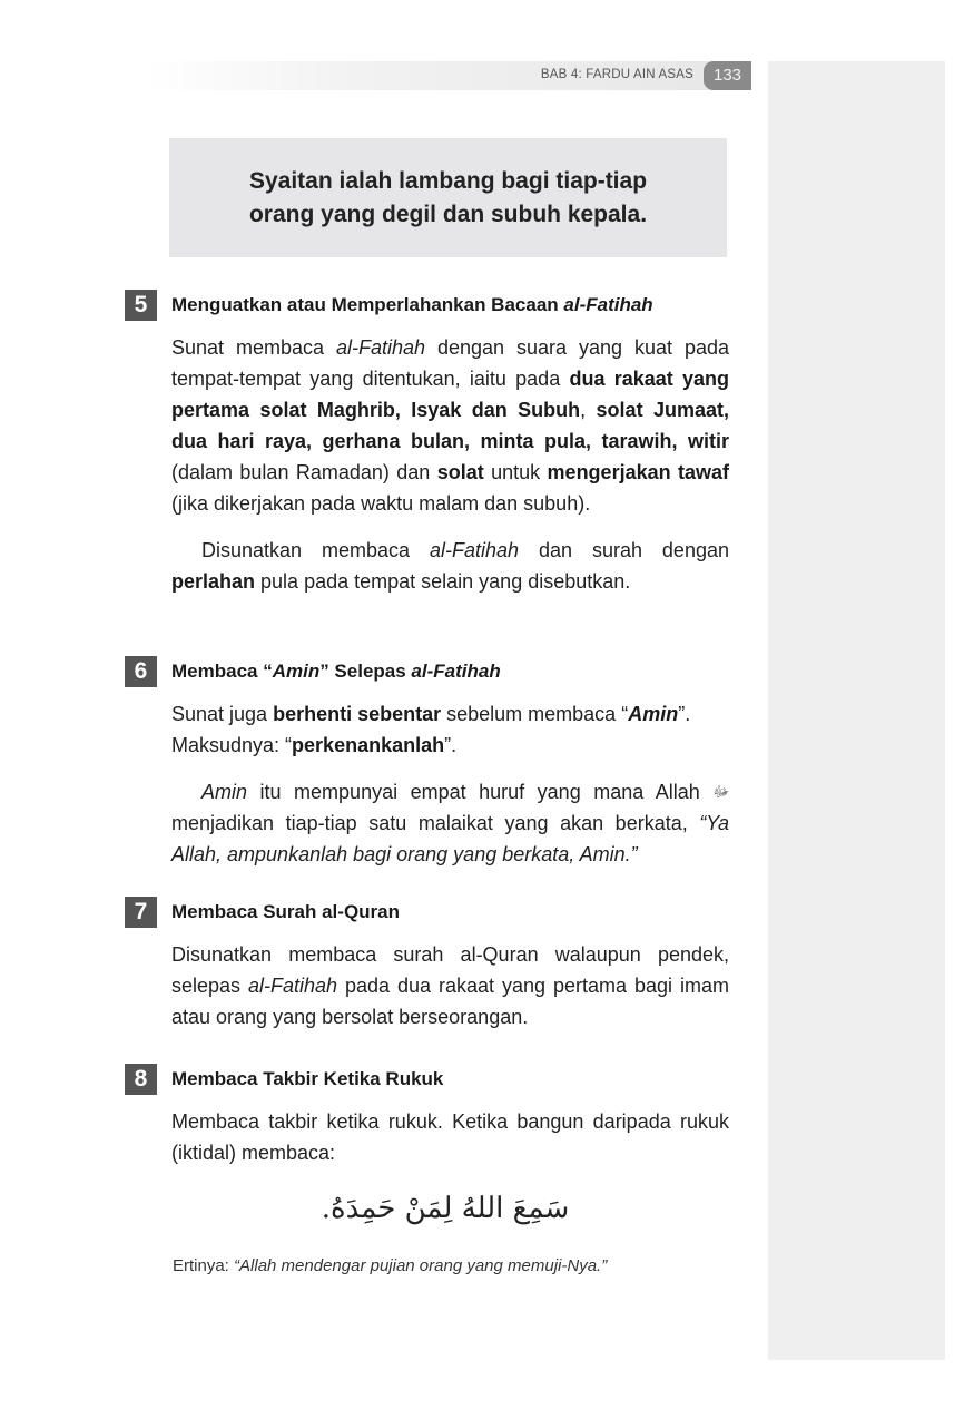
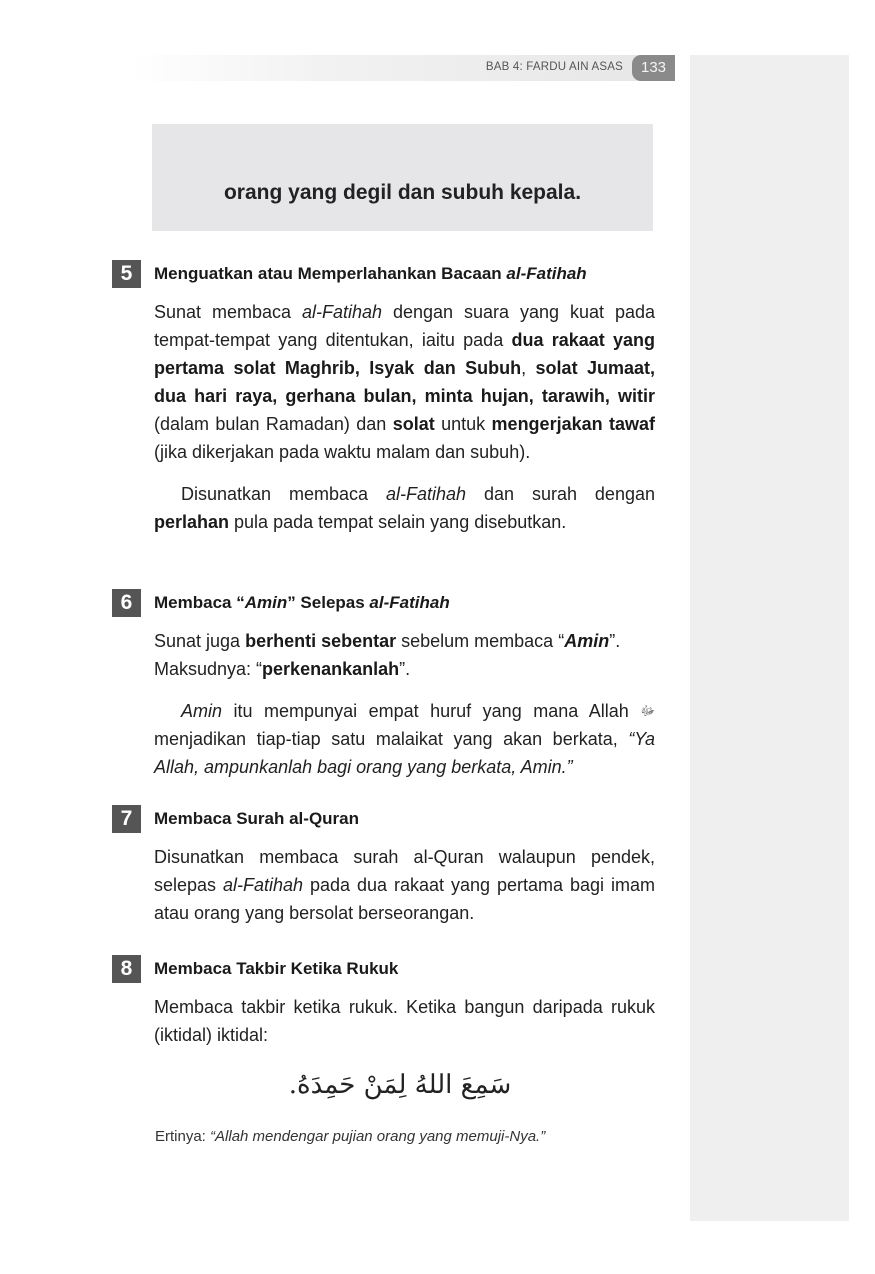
  BAB 4: FARDU AIN ASAS
  133
- Syaitan ialah lambang bagi tiap-tiap
  orang yang degil dan subuh kepala.
  5
  Menguatkan atau Memperlahankan Bacaan al-Fatihah
- Sunat membaca al-Fatihah dengan suara yang kuat pada tempat-tempat yang ditentukan, iaitu pada dua rakaat yang pertama solat Maghrib, Isyak dan Subuh, solat Jumaat, dua hari raya, gerhana bulan, minta pula, tarawih, witir (dalam bulan Ramadan) dan solat untuk mengerjakan tawaf (jika dikerjakan pada waktu malam dan subuh).
+ Sunat membaca al-Fatihah dengan suara yang kuat pada tempat-tempat yang ditentukan, iaitu pada dua rakaat yang pertama solat Maghrib, Isyak dan Subuh, solat Jumaat, dua hari raya, gerhana bulan, minta hujan, tarawih, witir (dalam bulan Ramadan) dan solat untuk mengerjakan tawaf (jika dikerjakan pada waktu malam dan subuh).
  Disunatkan membaca al-Fatihah dan surah dengan perlahan pula pada tempat selain yang disebutkan.
  6
  Membaca “Amin” Selepas al-Fatihah
  Sunat juga berhenti sebentar sebelum membaca “Amin”. Maksudnya: “perkenankanlah”.
  Amin itu mempunyai empat huruf yang mana Allah ﷻ menjadikan tiap-tiap satu malaikat yang akan berkata, “Ya Allah, ampunkanlah bagi orang yang berkata, Amin.”
  7
  Membaca Surah al-Quran
  Disunatkan membaca surah al-Quran walaupun pendek, selepas al-Fatihah pada dua rakaat yang pertama bagi imam atau orang yang bersolat berseorangan.
  8
  Membaca Takbir Ketika Rukuk
- Membaca takbir ketika rukuk. Ketika bangun daripada rukuk (iktidal) membaca:
+ Membaca takbir ketika rukuk. Ketika bangun daripada rukuk (iktidal) iktidal:
  سَمِعَ اللهُ لِمَنْ حَمِدَهُ.
  Ertinya: “Allah mendengar pujian orang yang memuji-Nya.”
